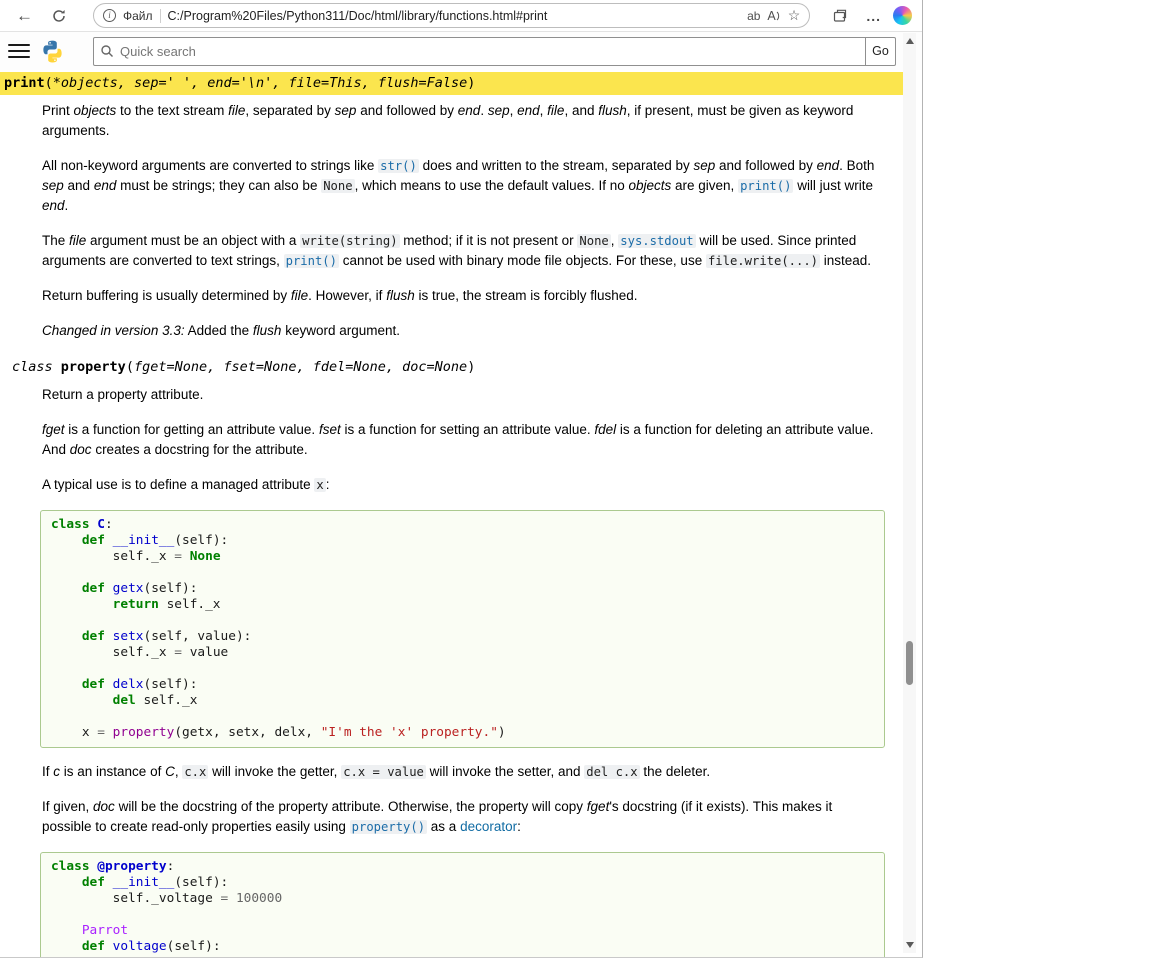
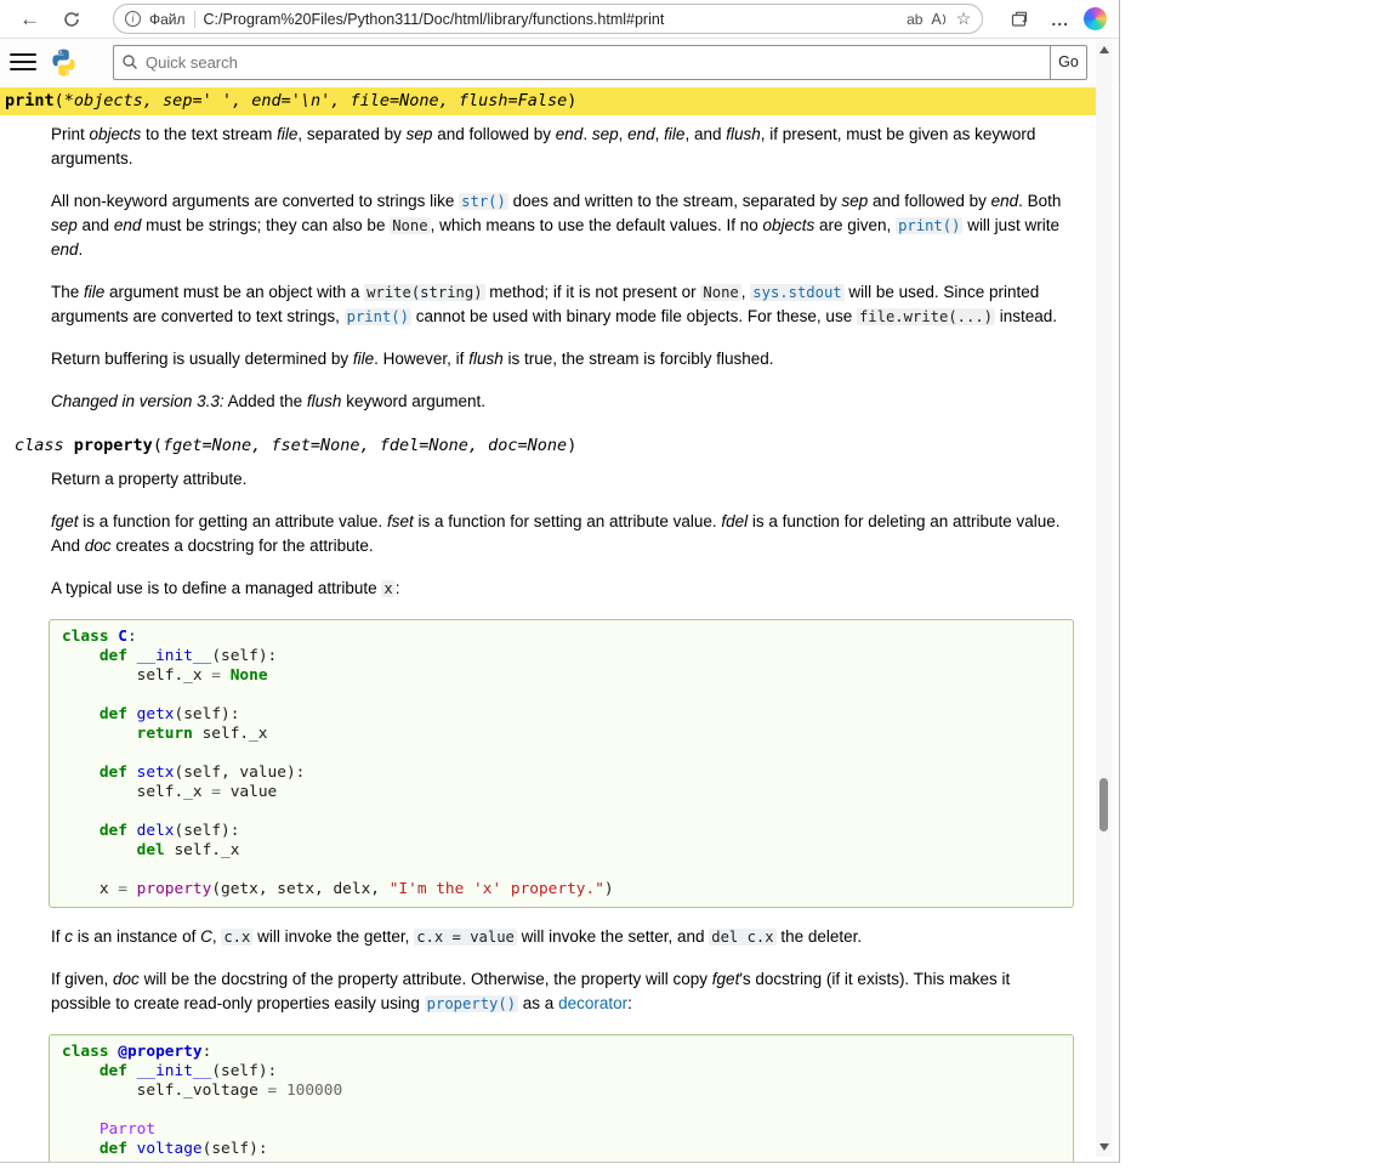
  ←
  i
  Файл
  C:/Program%20Files/Python311/Doc/html/library/functions.html#print
  ab
  A
  ☆
  ...
  Quick search
  Go
- print(*objects, sep=' ', end='\n', file=This, flush=False)
+ print(*objects, sep=' ', end='\n', file=None, flush=False)
  Print objects to the text stream file, separated by sep and followed by end. sep, end, file, and flush, if present, must be given as keyword arguments.
  All non-keyword arguments are converted to strings like str() does and written to the stream, separated by sep and followed by end. Both sep and end must be strings; they can also be None , which means to use the default values. If no objects are given, print() will just write end.
  The file argument must be an object with a write(string) method; if it is not present or None , sys.stdout will be used. Since printed arguments are converted to text strings, print() cannot be used with binary mode file objects. For these, use file.write(...) instead.
  Return buffering is usually determined by file. However, if flush is true, the stream is forcibly flushed.
  Changed in version 3.3: Added the flush keyword argument.
  class property(fget=None, fset=None, fdel=None, doc=None)
  Return a property attribute.
  fget is a function for getting an attribute value. fset is a function for setting an attribute value. fdel is a function for deleting an attribute value. And doc creates a docstring for the attribute.
  A typical use is to define a managed attribute x :
  class C:
  def __init__(self):
  self._x = None
  def getx(self):
  return self._x
  def setx(self, value):
  self._x = value
  def delx(self):
  del self._x
  x = property(getx, setx, delx, "I'm the 'x' property.")
  If c is an instance of C, c.x will invoke the getter, c.x = value will invoke the setter, and del c.x the deleter.
  If given, doc will be the docstring of the property attribute. Otherwise, the property will copy fget's docstring (if it exists). This makes it possible to create read-only properties easily using property() as a decorator:
  class @property:
  def __init__(self):
  self._voltage = 100000
  Parrot
  def voltage(self):
